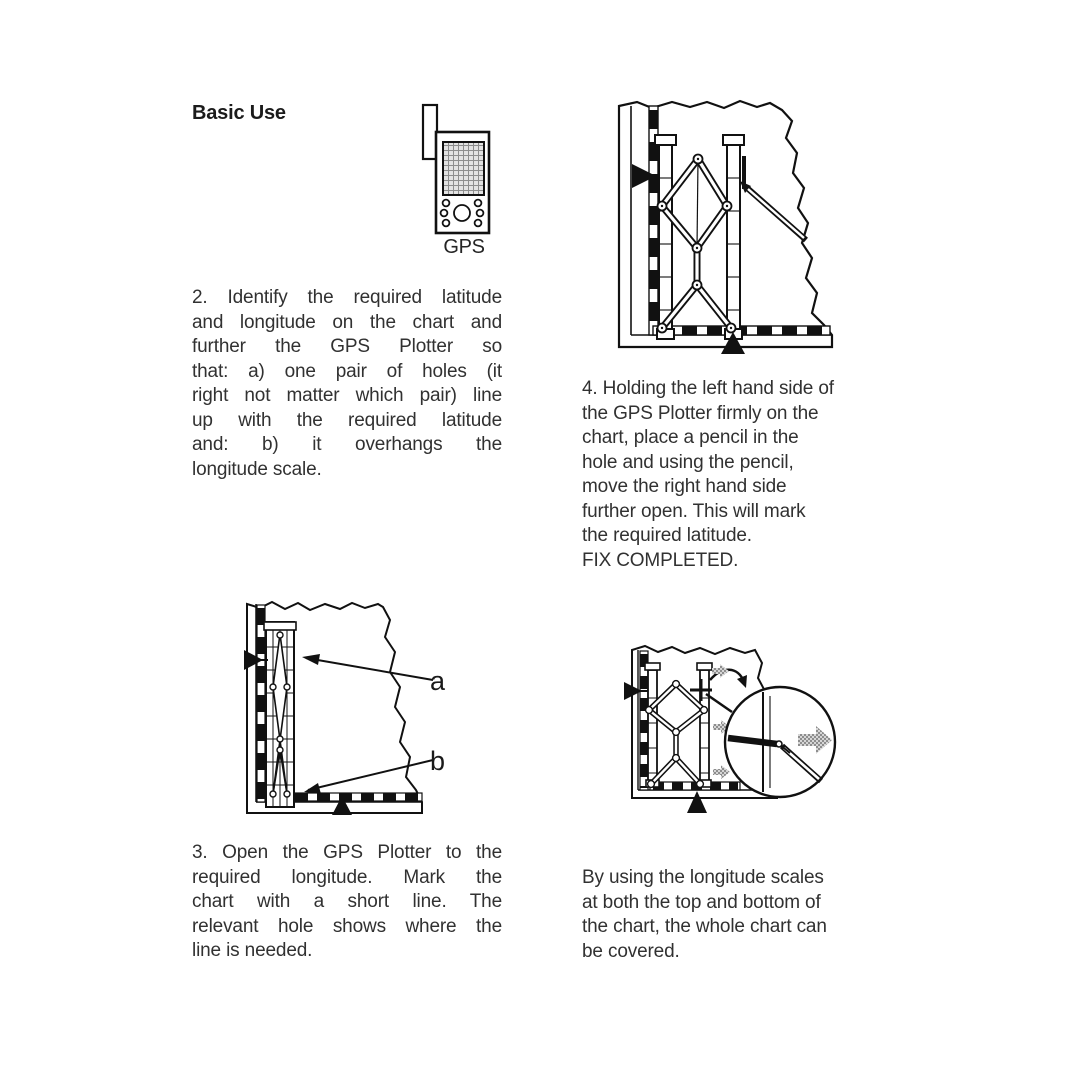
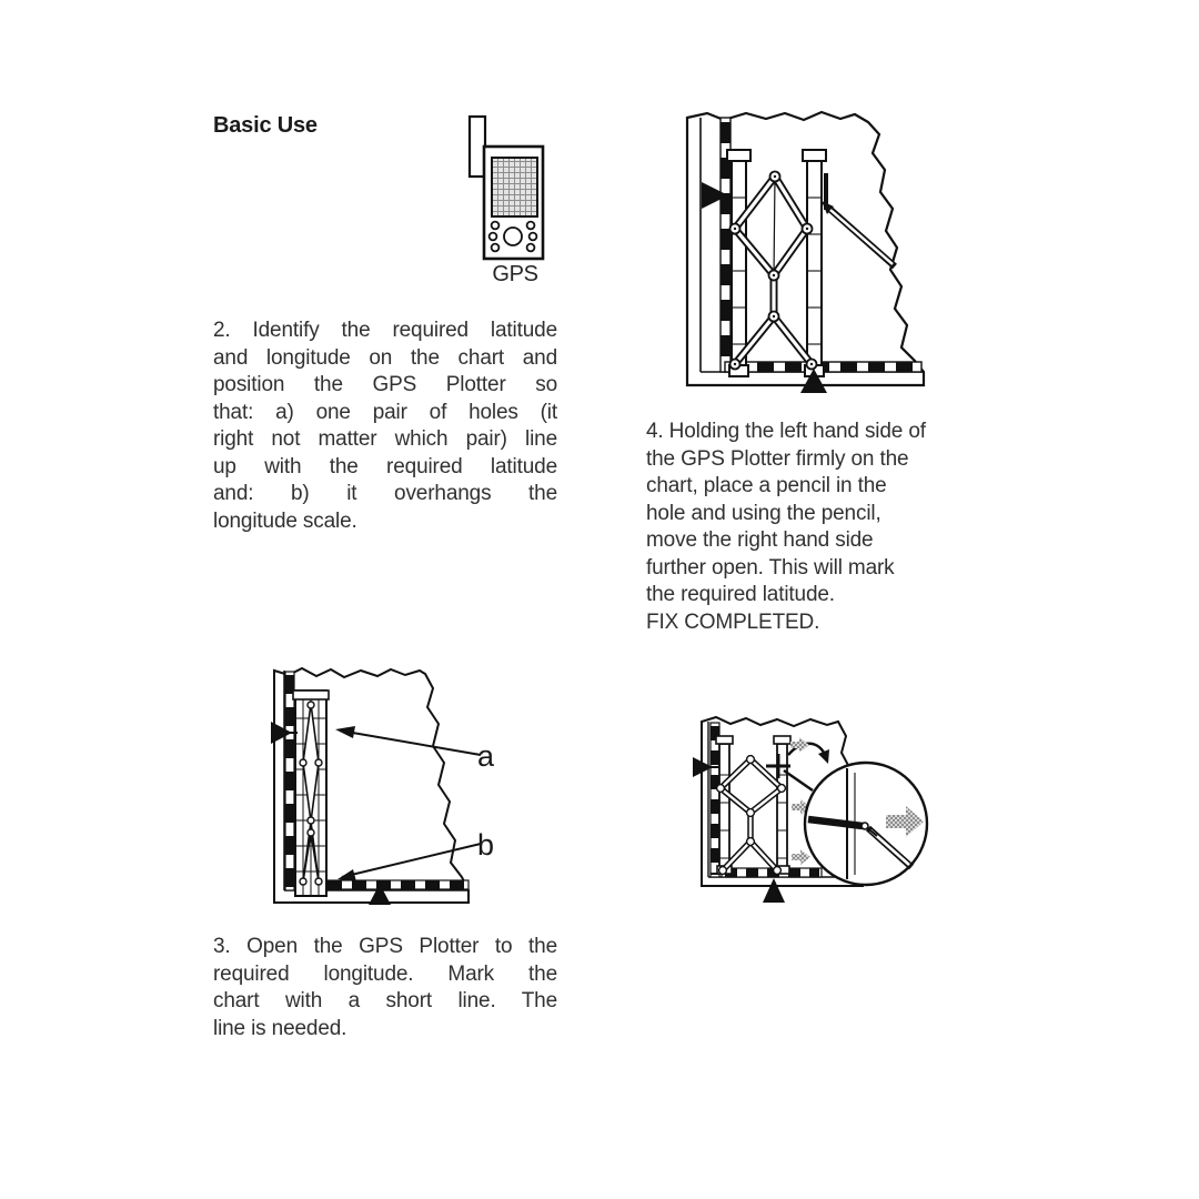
  Basic Use
  GPS
  2. Identify the required latitude
  and longitude on the chart and
- further the GPS Plotter so
+ position the GPS Plotter so
  that: a) one pair of holes (it
  right not matter which pair) line
  up with the required latitude
  and: b) it overhangs the
  longitude scale.
  4. Holding the left hand side of
  the GPS Plotter firmly on the
  chart, place a pencil in the
  hole and using the pencil,
  move the right hand side
  further open. This will mark
  the required latitude.
  FIX COMPLETED.
  a
  b
  3. Open the GPS Plotter to the
  required longitude. Mark the
  chart with a short line. The
- relevant hole shows where the
  line is needed.
- By using the longitude scales
- at both the top and bottom of
- the chart, the whole chart can
- be covered.
